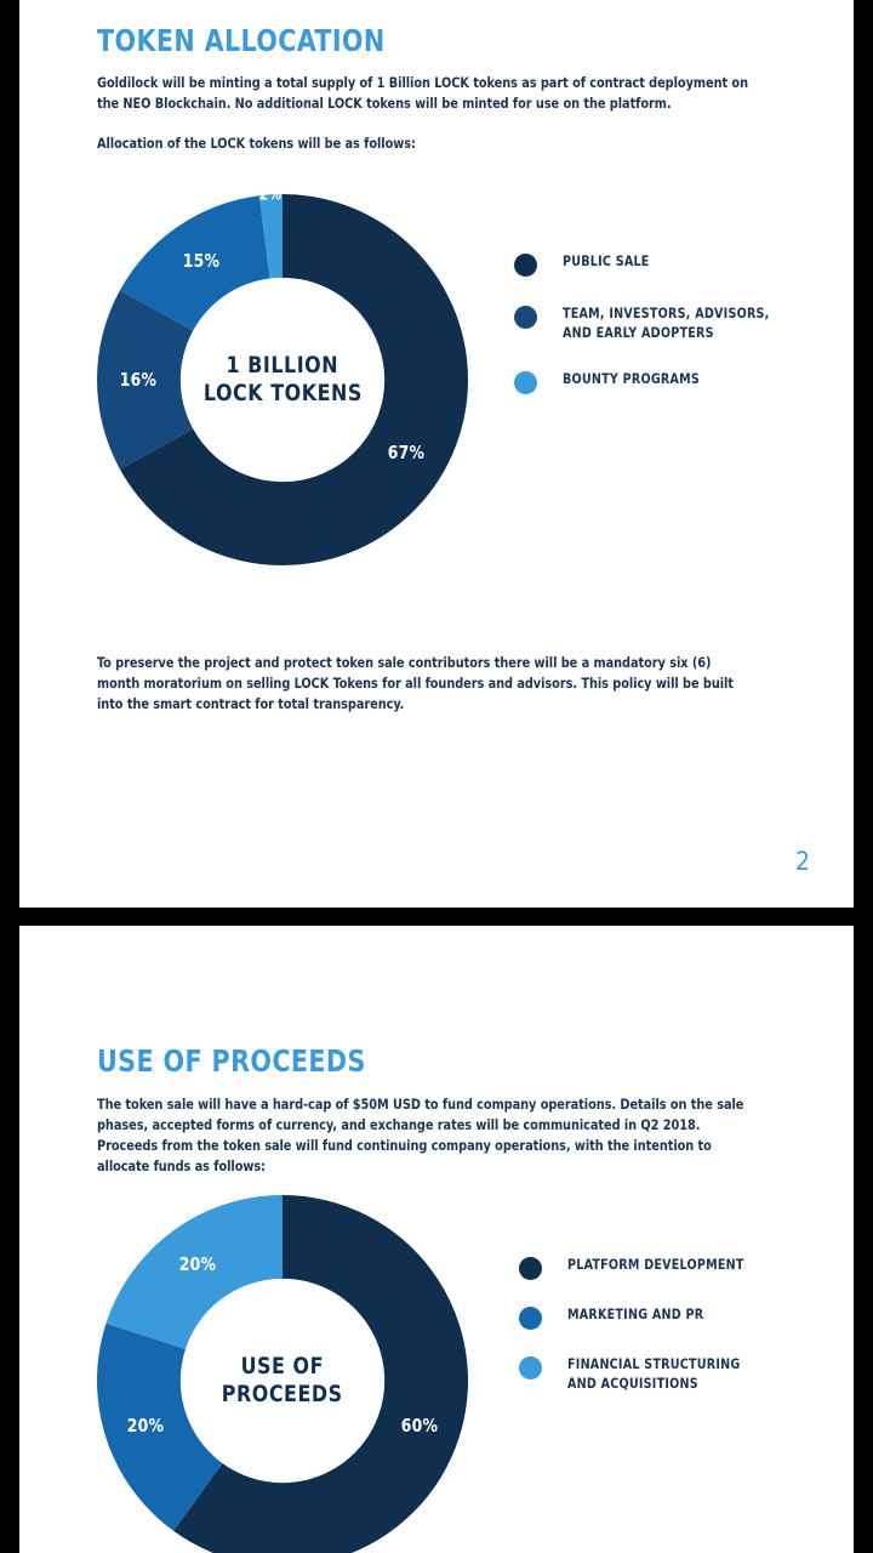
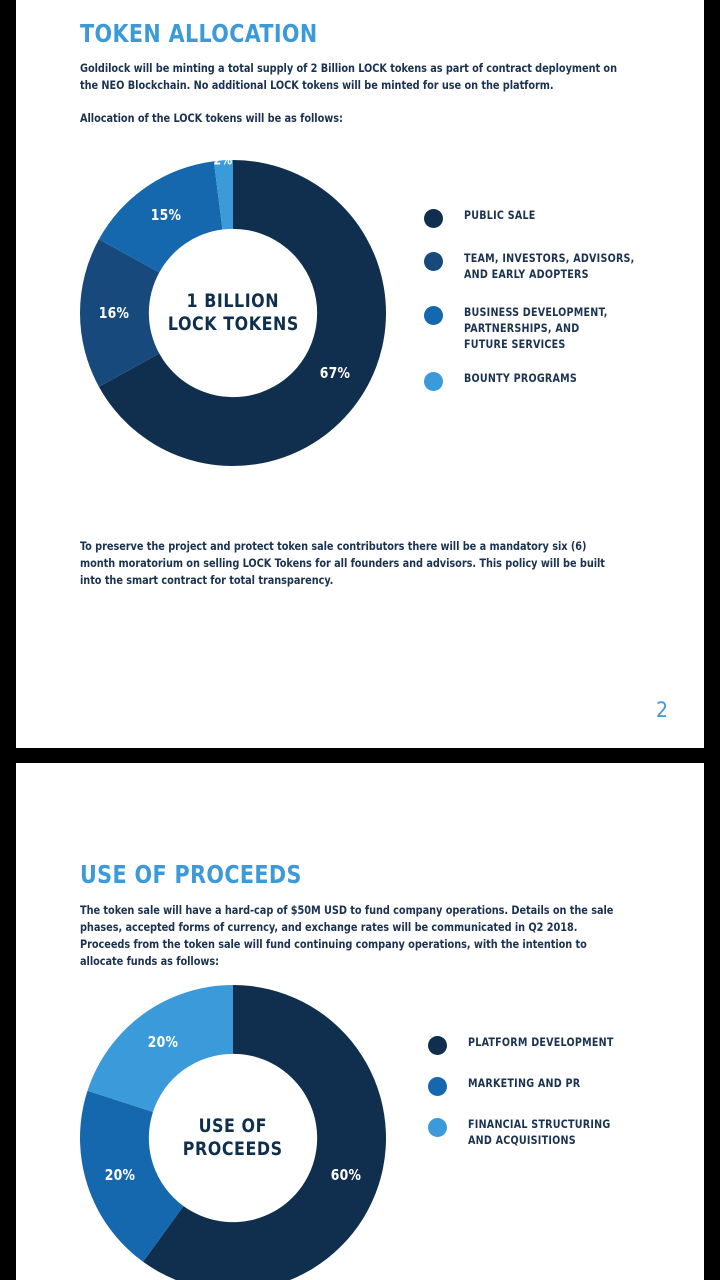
  TOKEN ALLOCATION
- Goldilock will be minting a total supply of 1 Billion LOCK tokens as part of contract deployment on the NEO Blockchain. No additional LOCK tokens will be minted for use on the platform.
+ Goldilock will be minting a total supply of 2 Billion LOCK tokens as part of contract deployment on the NEO Blockchain. No additional LOCK tokens will be minted for use on the platform.
  Allocation of the LOCK tokens will be as follows:
  1 BILLION
  LOCK TOKENS
  67%
  16%
  15%
  2%
  PUBLIC SALE
  TEAM, INVESTORS, ADVISORS,
  AND EARLY ADOPTERS
+ BUSINESS DEVELOPMENT,
+ PARTNERSHIPS, AND
+ FUTURE SERVICES
  BOUNTY PROGRAMS
  To preserve the project and protect token sale contributors there will be a mandatory six (6) month moratorium on selling LOCK Tokens for all founders and advisors. This policy will be built into the smart contract for total transparency.
  2
  USE OF PROCEEDS
  The token sale will have a hard-cap of $50M USD to fund company operations. Details on the sale phases, accepted forms of currency, and exchange rates will be communicated in Q2 2018. Proceeds from the token sale will fund continuing company operations, with the intention to allocate funds as follows:
  USE OF
  PROCEEDS
  60%
  20%
  20%
  PLATFORM DEVELOPMENT
  MARKETING AND PR
  FINANCIAL STRUCTURING
  AND ACQUISITIONS
